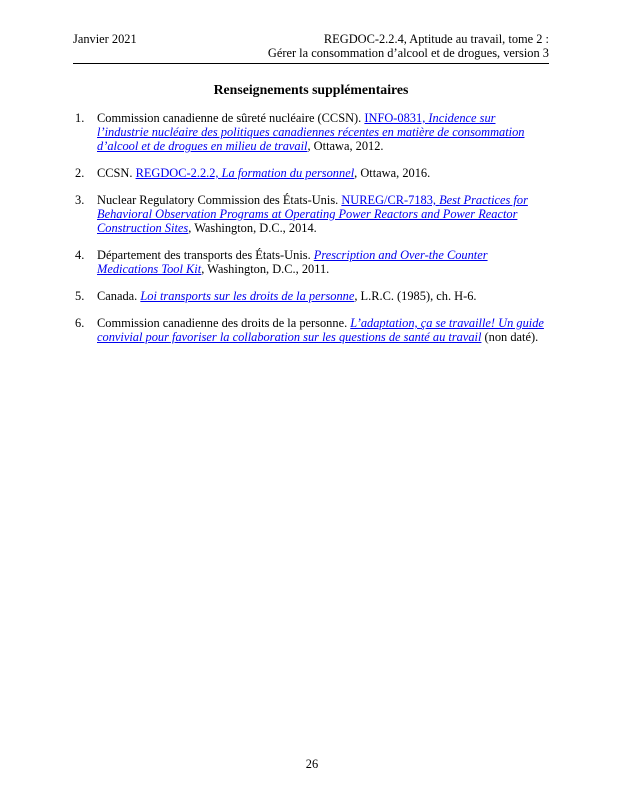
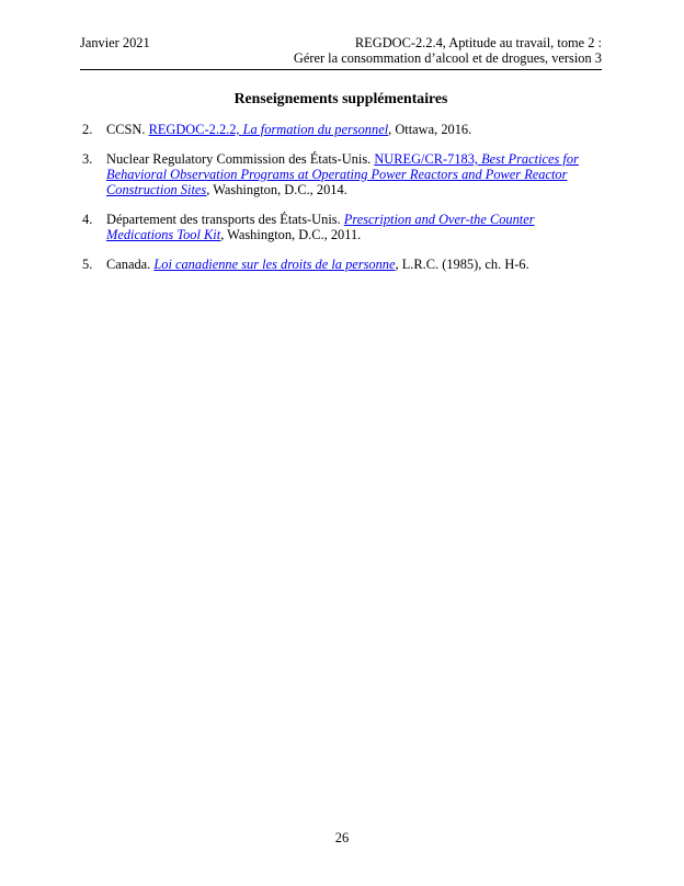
  Janvier 2021
  REGDOC-2.2.4, Aptitude au travail, tome 2 :
  Gérer la consommation d’alcool et de drogues, version 3
  Renseignements supplémentaires
- 1.
- Commission canadienne de sûreté nucléaire (CCSN). INFO-0831, Incidence sur l’industrie nucléaire des politiques canadiennes récentes en matière de consommation d’alcool et de drogues en milieu de travail, Ottawa, 2012.
  2.
  CCSN. REGDOC-2.2.2, La formation du personnel, Ottawa, 2016.
  3.
  Nuclear Regulatory Commission des États-Unis. NUREG/CR-7183, Best Practices for Behavioral Observation Programs at Operating Power Reactors and Power Reactor Construction Sites, Washington, D.C., 2014.
  4.
  Département des transports des États-Unis. Prescription and Over-the Counter Medications Tool Kit, Washington, D.C., 2011.
  5.
- Canada. Loi transports sur les droits de la personne, L.R.C. (1985), ch. H-6.
+ Canada. Loi canadienne sur les droits de la personne, L.R.C. (1985), ch. H-6.
- 6.
- Commission canadienne des droits de la personne. L’adaptation, ça se travaille! Un guide convivial pour favoriser la collaboration sur les questions de santé au travail (non daté).
  26
